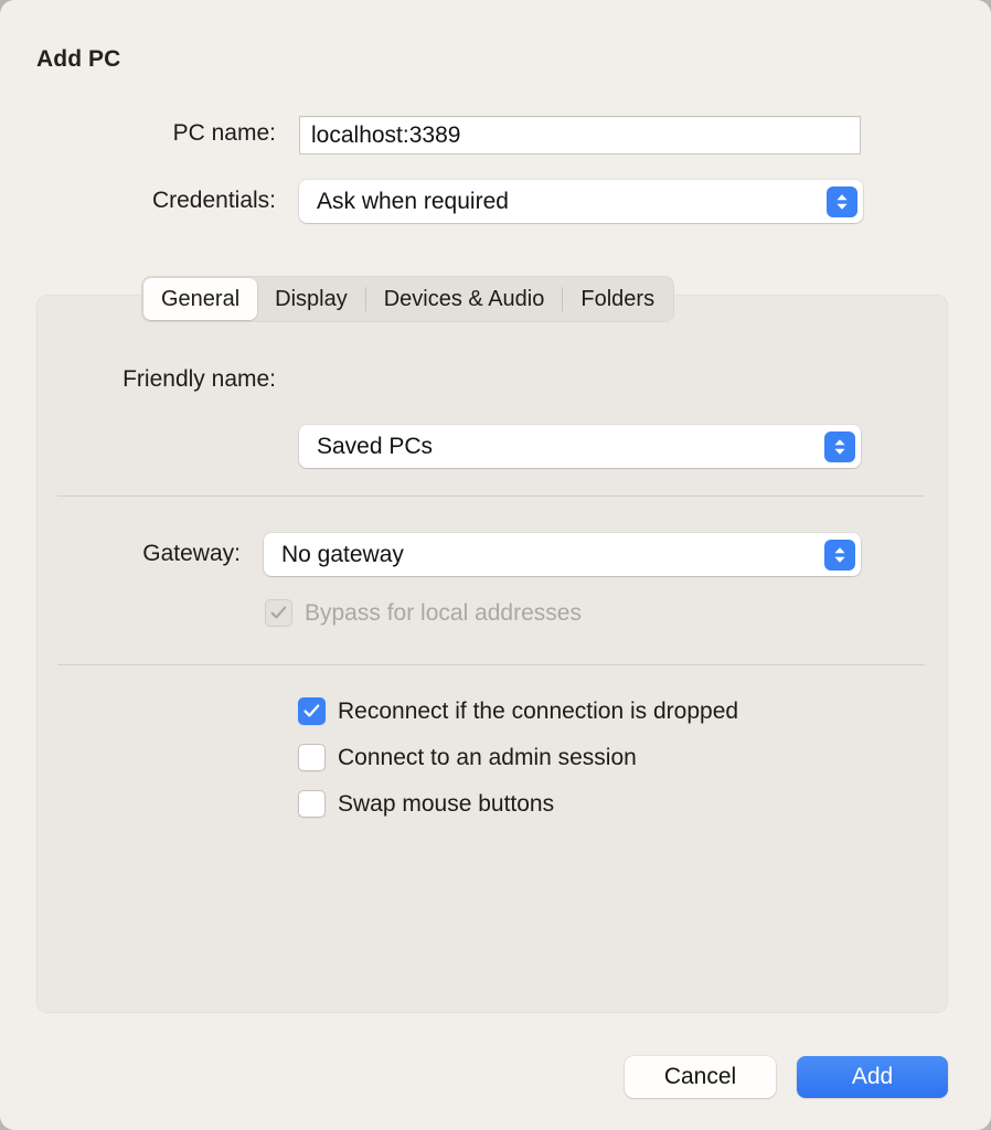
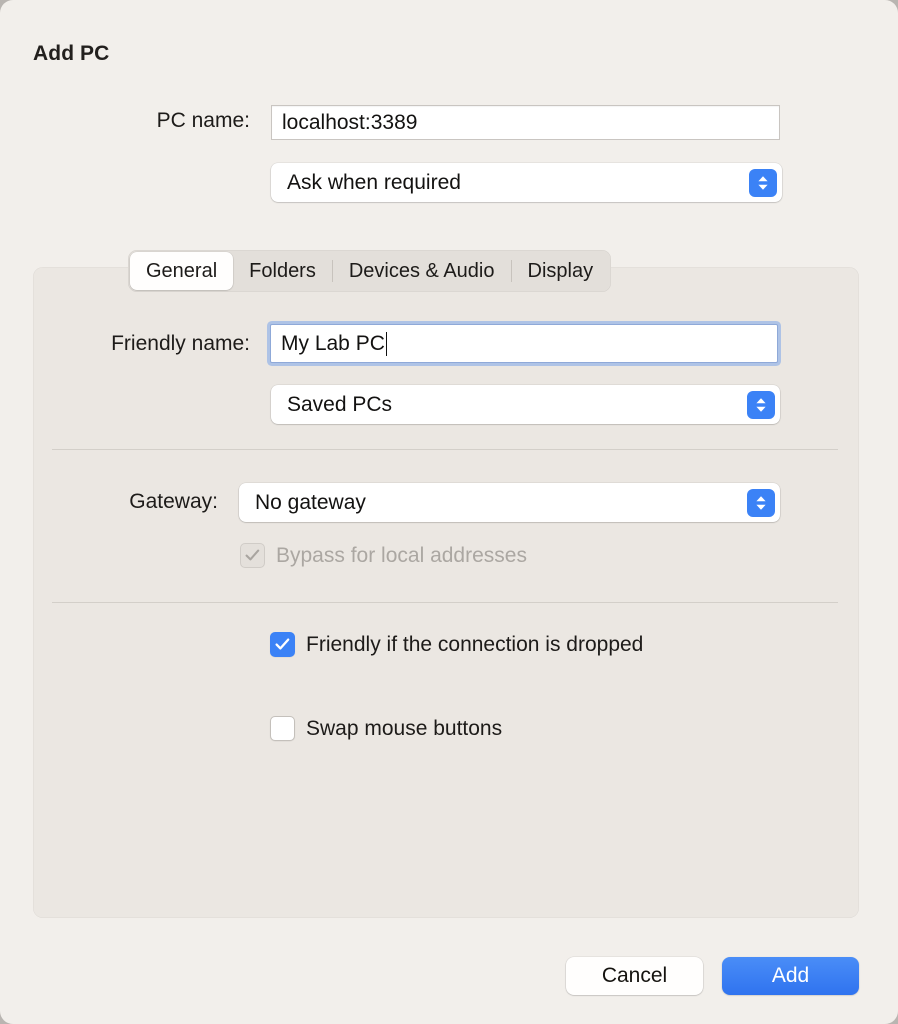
  Add PC
  PC name:
  localhost:3389
- Credentials:
  Ask when required
  General
- Display
+ Folders
  Devices & Audio
- Folders
+ Display
  Friendly name:
+ My Lab PC
  Saved PCs
  Gateway:
  No gateway
  Bypass for local addresses
- Reconnect if the connection is dropped
+ Friendly if the connection is dropped
- Connect to an admin session
  Swap mouse buttons
  Cancel
  Add
